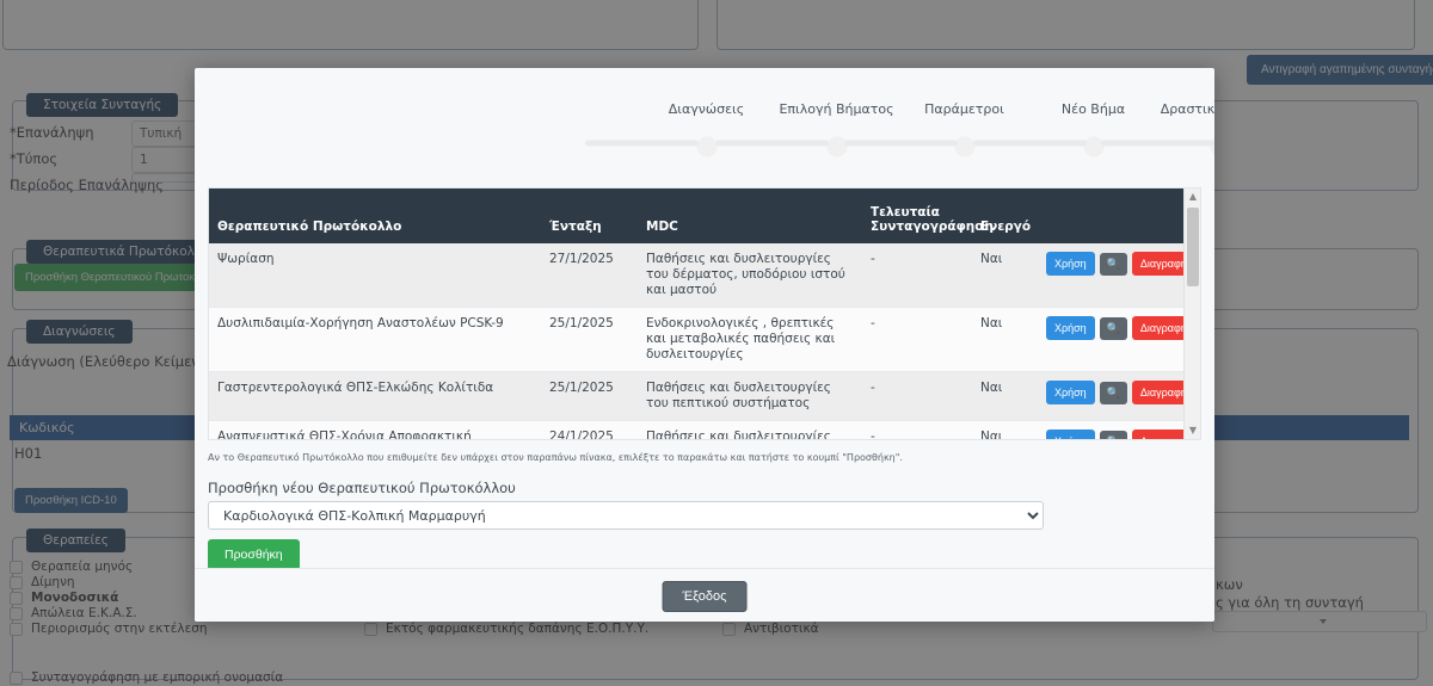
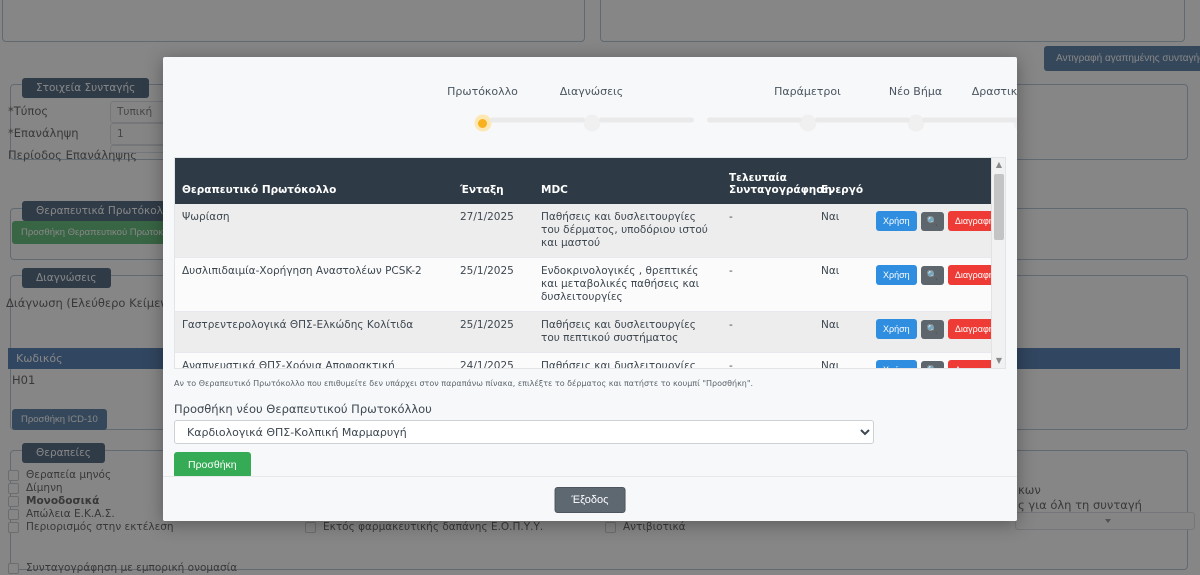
  Αντιγραφή αγαπημένης συνταγή
  Στοιχεία Συνταγής
- *Επανάληψη
+ *Τύπος
  Τυπική
- *Τύπος
+ *Επανάληψη
  1
  Περίοδος Επανάληψης
  Θεραπευτικά Πρωτόκολ
  Προσθήκη Θεραπευτικού Πρωτοκ
  Διαγνώσεις
  Διάγνωση (Ελεύθερο Κείμε
  Κωδικός
  H01
  Προσθήκη ICD-10
  Θεραπείες
  Θεραπεία μηνός
  Δίμηνη
  Μονοδοσικά
  Απώλεια Ε.Κ.Α.Σ.
  Περιορισμός στην εκτέλεση
  Συνταγογράφηση με εμπορική ονομασία
  Εκτός φαρμακευτικής δαπάνης Ε.Ο.Π.Υ.Υ.
  Αντιβιοτικά
  κων
  ς για όλη τη συνταγή
+ Πρωτόκολλο
  Διαγνώσεις
- Επιλογή Βήματος
  Παράμετροι
  Νέο Βήμα
  Θεραπευτικό Πρωτόκολλο	Ένταξη	MDC	Τελευταία Συνταγογράφη	Ενεργό
  Ψωρίαση	27/1/2025	Παθήσεις και δυσλειτουργίες του δέρματος, υποδόριου ιστού και μαστού	-	Ναι	Χρήση 🔍 Διαγραφ
- Δυσλιπιδαιμία-Χορήγηση Αναστολέων PCSK-9	25/1/2025	Ενδοκρινολογικές , θρεπτικές και μεταβολικές παθήσεις και δυσλειτουργίες	-	Ναι	Χρήση 🔍 Διαγραφ
+ Δυσλιπιδαιμία-Χορήγηση Αναστολέων PCSK-2	25/1/2025	Ενδοκρινολογικές , θρεπτικές και μεταβολικές παθήσεις και δυσλειτουργίες	-	Ναι	Χρήση 🔍 Διαγραφ
  Γαστρεντερολογικά ΘΠΣ-Ελκώδης Κολίτιδα	25/1/2025	Παθήσεις και δυσλειτουργίες του πεπτικού συστήματος	-	Ναι	Χρήση 🔍 Διαγραφ
  ▲
  ▼
- Αν το Θεραπευτικό Πρωτόκολλο που επιθυμείτε δεν υπάρχει στον παραπάνω πίνακα, επιλέξτε το παρακάτω και πατήστε το κουμπί "Προσθήκη".
+ Αν το Θεραπευτικό Πρωτόκολλο που επιθυμείτε δεν υπάρχει στον παραπάνω πίνακα, επιλέξτε το δέρματος και πατήστε το κουμπί "Προσθήκη".
  Προσθήκη νέου Θεραπευτικού Πρωτοκόλλου
  Καρδιολογικά ΘΠΣ-Κολπική Μαρμαρυγή
  Προσθήκη
  Έξοδος
